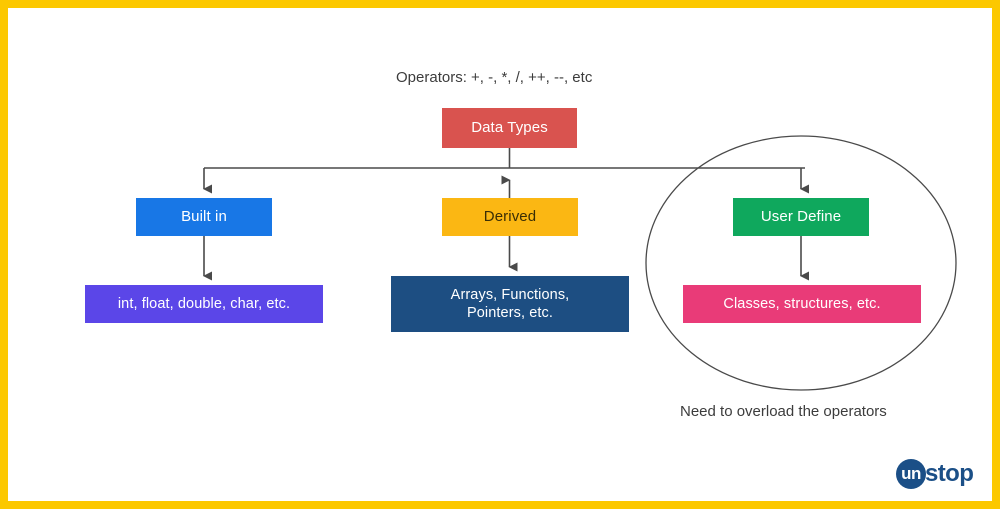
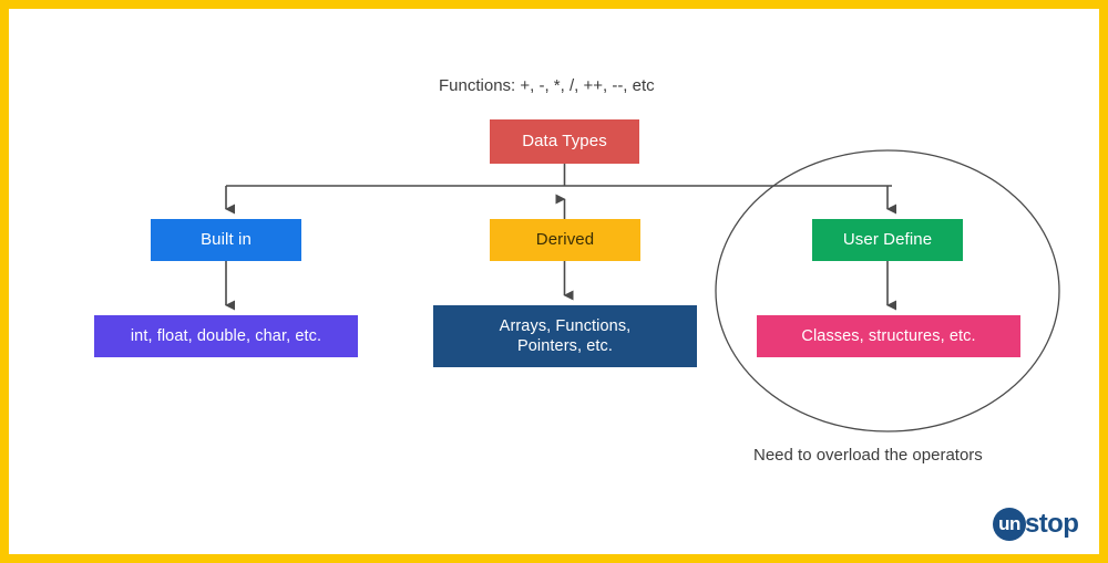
- Operators: +, -, *, /, ++, --, etc
+ Functions: +, -, *, /, ++, --, etc
  Data Types
  Built in
  Derived
  User Define
  int, float, double, char, etc.
  Arrays, Functions,
  Pointers, etc.
  Classes, structures, etc.
  Need to overload the operators
  un
  stop
